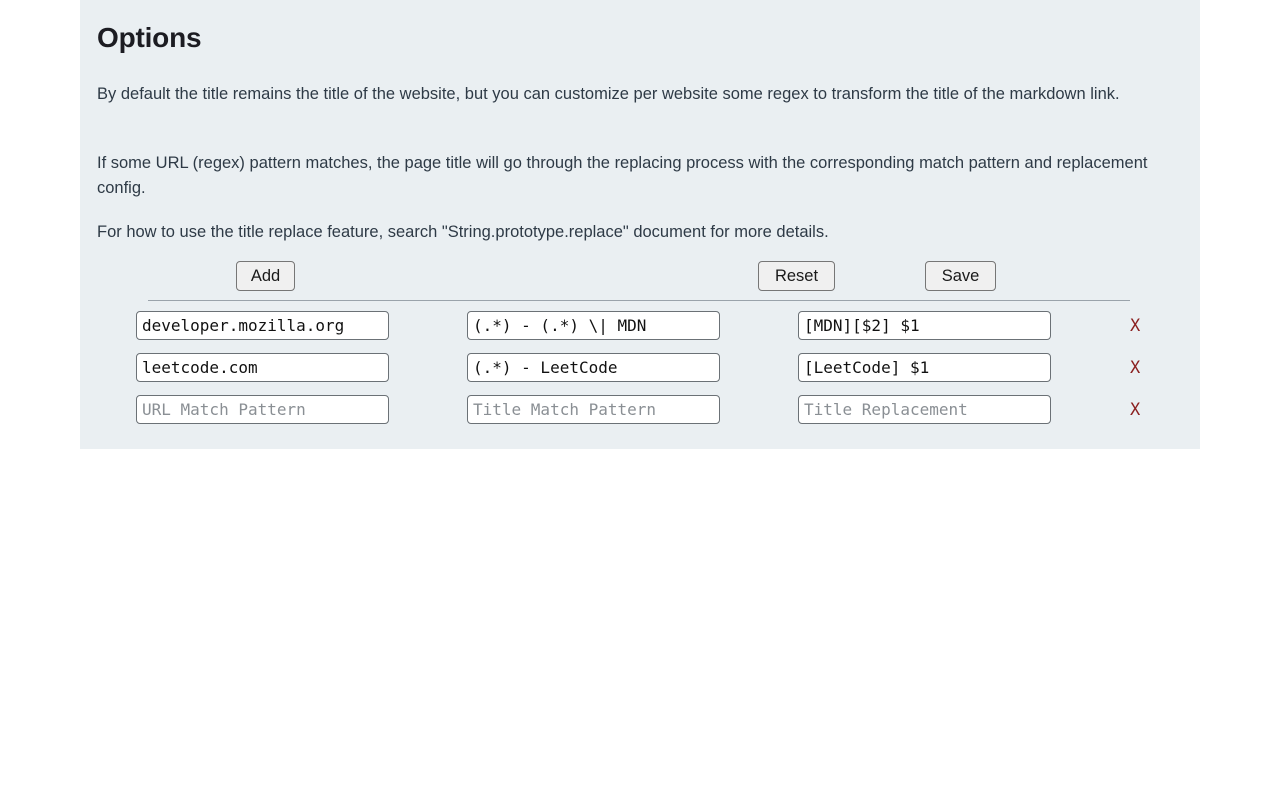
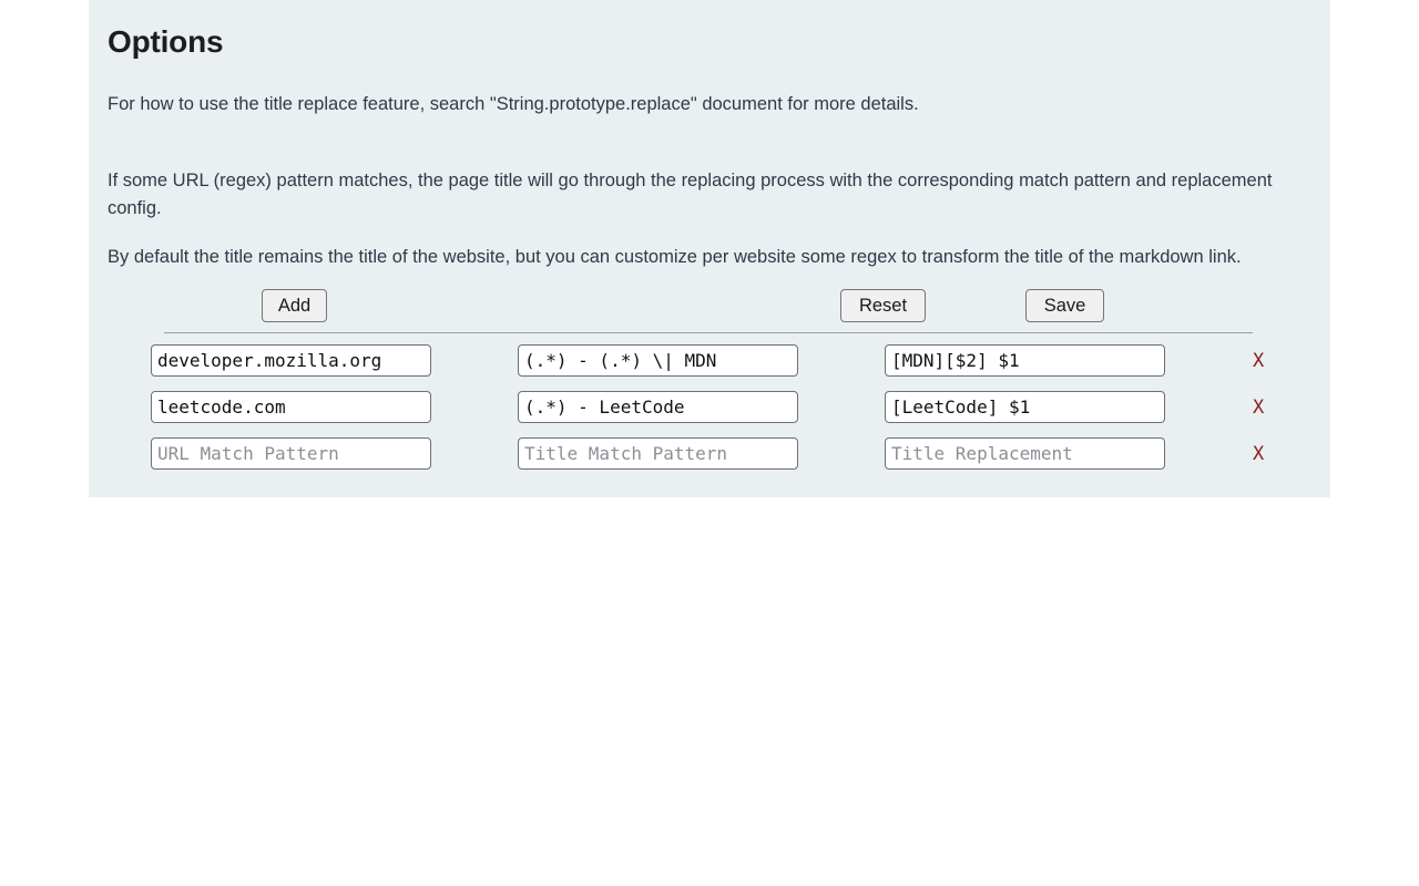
  Options
- By default the title remains the title of the website, but you can customize per website some regex to transform the title of the markdown link.
+ For how to use the title replace feature, search "String.prototype.replace" document for more details.
  If some URL (regex) pattern matches, the page title will go through the replacing process with the corresponding match pattern and replacement config.
- For how to use the title replace feature, search "String.prototype.replace" document for more details.
+ By default the title remains the title of the website, but you can customize per website some regex to transform the title of the markdown link.
  Add
  Reset
  Save
  developer.mozilla.org
  (.*) - (.*) \| MDN
  [MDN][$2] $1
  X
  leetcode.com
  (.*) - LeetCode
  [LeetCode] $1
  X
  URL Match Pattern
  Title Match Pattern
  Title Replacement
  X
